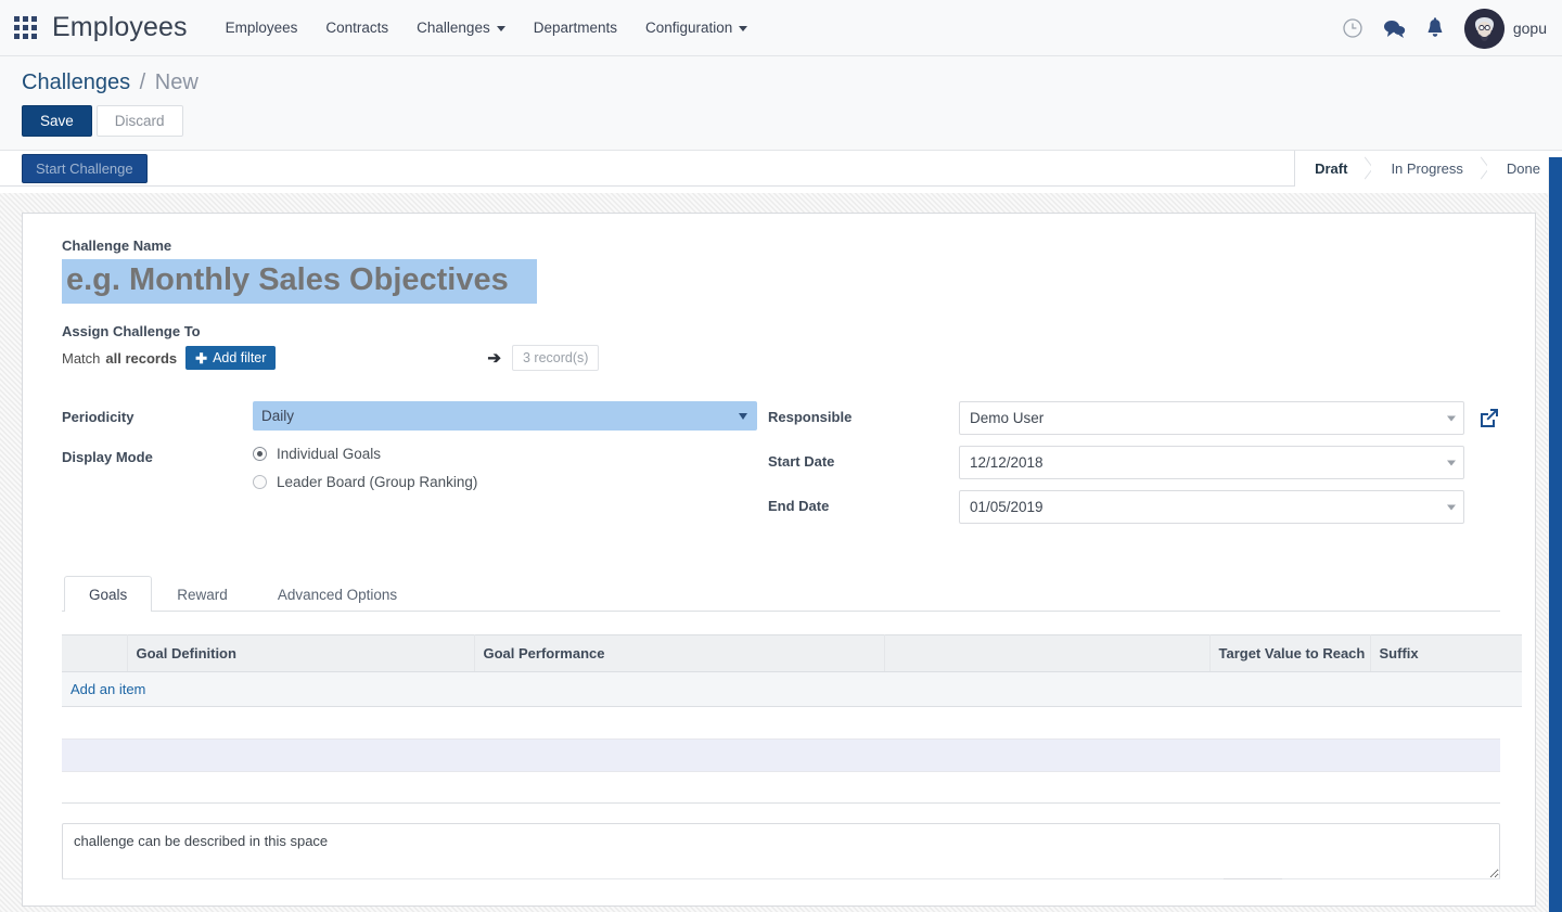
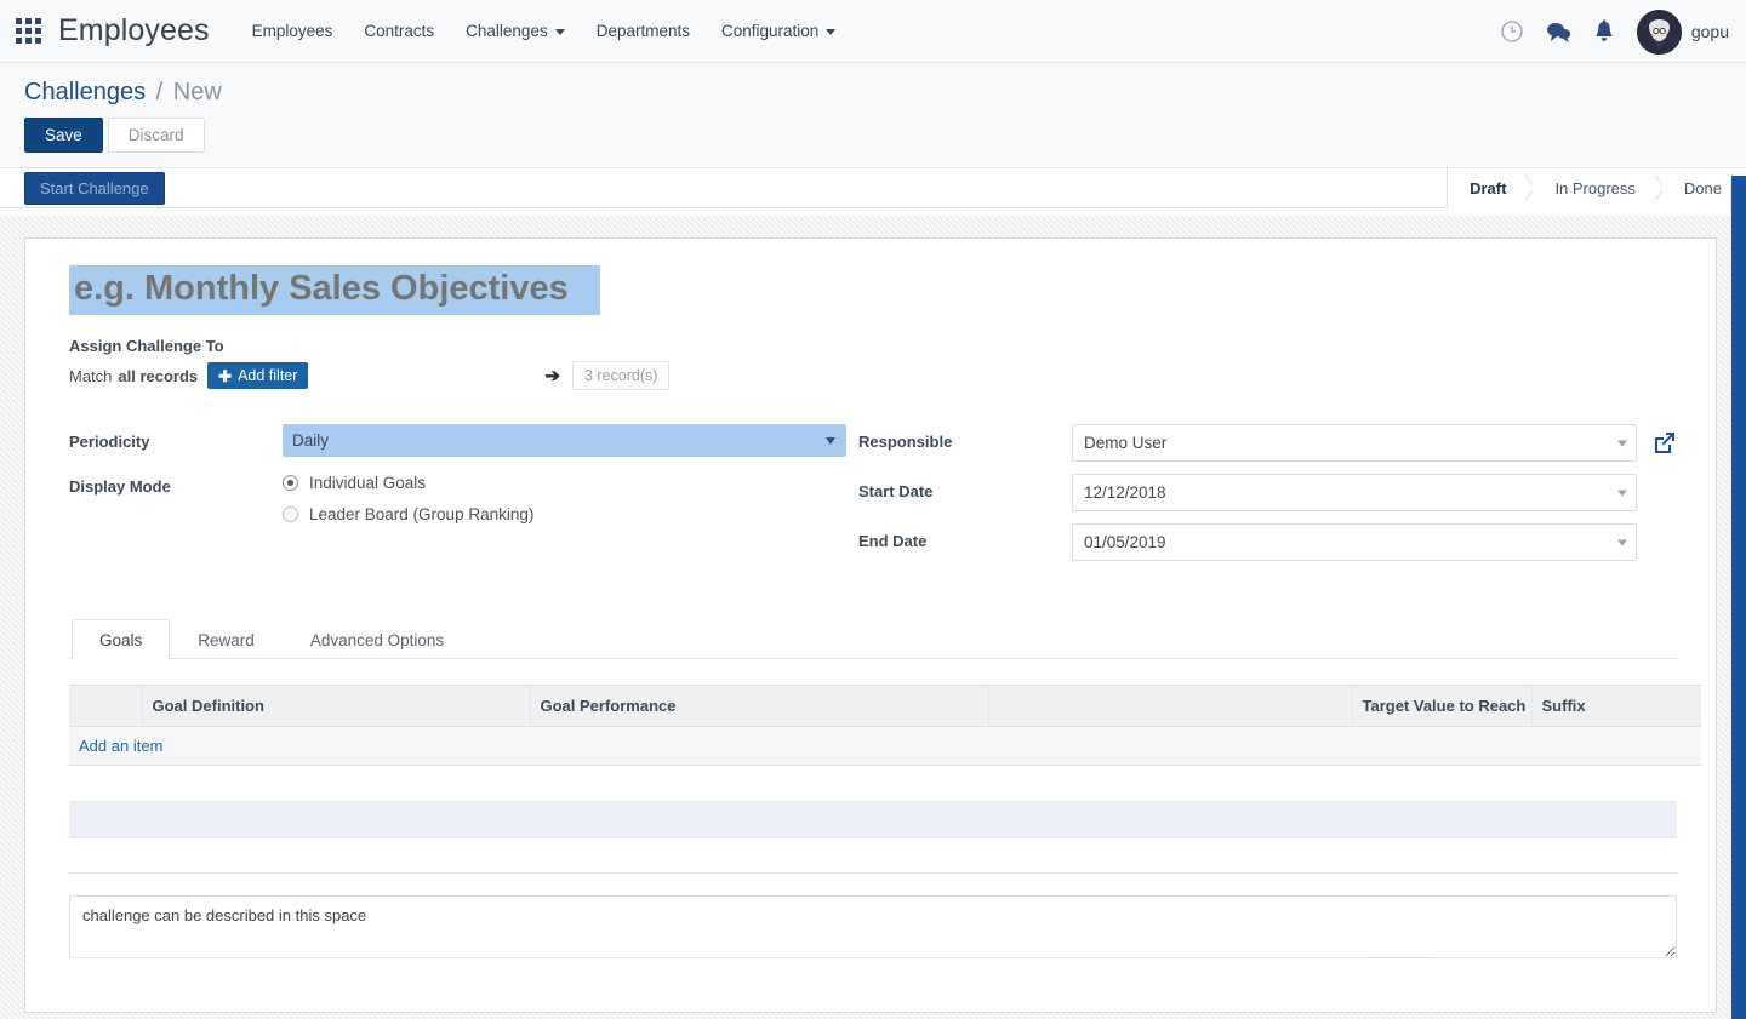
  Employees
  Employees
  Contracts
  Challenges
  Departments
  Configuration
  gopu
  Challenges / New
  Save
  Discard
  Start Challenge
  Draft
  In Progress
  Done
- Challenge Name
  e.g. Monthly Sales Objectives
  Assign Challenge To
  Match
  all records
  ✚
  Add filter
  ➔
  3 record(s)
  Periodicity
  Daily
  Display Mode
  Individual Goals
  Leader Board (Group Ranking)
  Responsible
  Demo User
  Start Date
  12/12/2018
  End Date
  01/05/2019
  Goals
  Reward
  Advanced Options
  	Goal Definition	Goal Performance		Target Value to Reach	Suffix
  Add an item
  challenge can be described in this space
